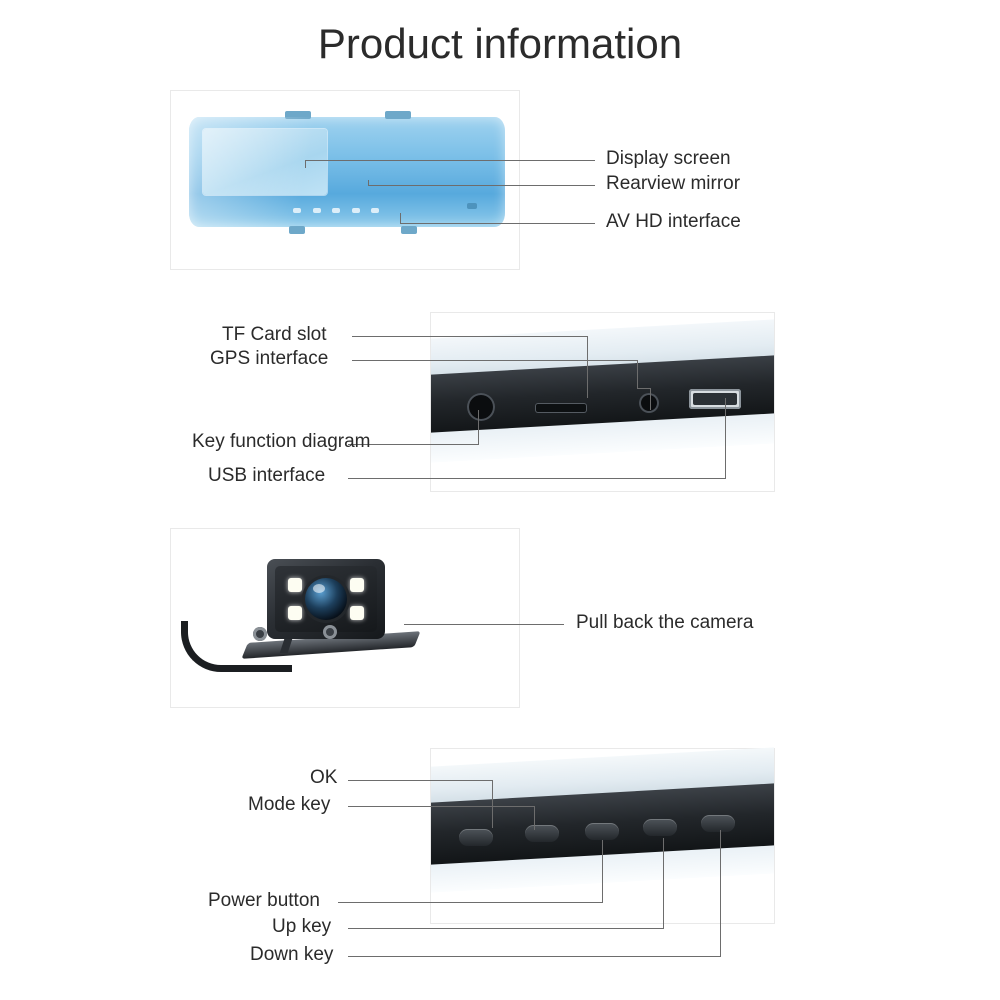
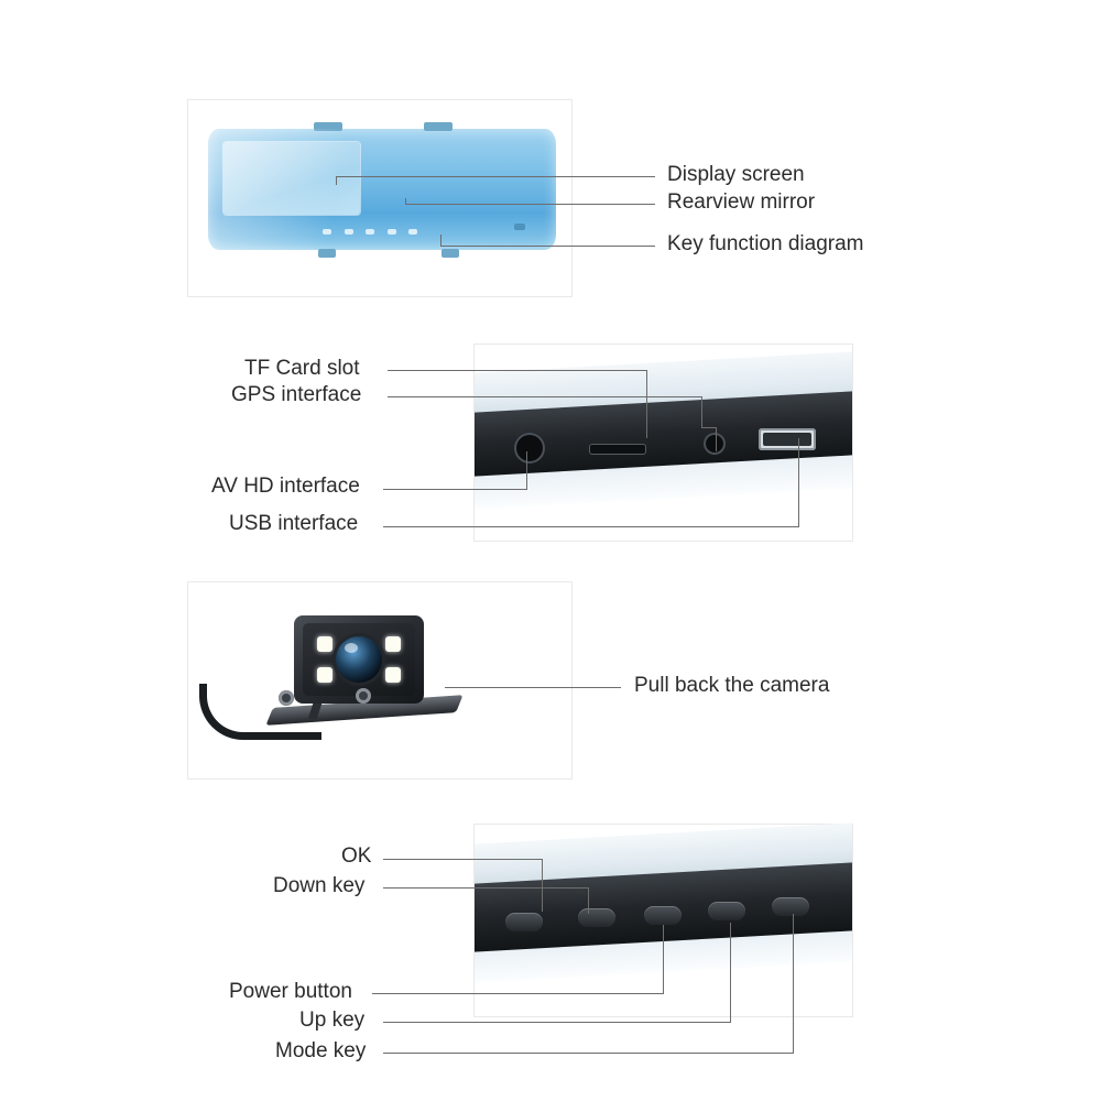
- Product information
  Display screen
  Rearview mirror
- AV HD interface
+ Key function diagram
  TF Card slot
  GPS interface
- Key function diagram
+ AV HD interface
  USB interface
  Pull back the camera
  OK
- Mode key
+ Down key
  Power button
  Up key
- Down key
+ Mode key
